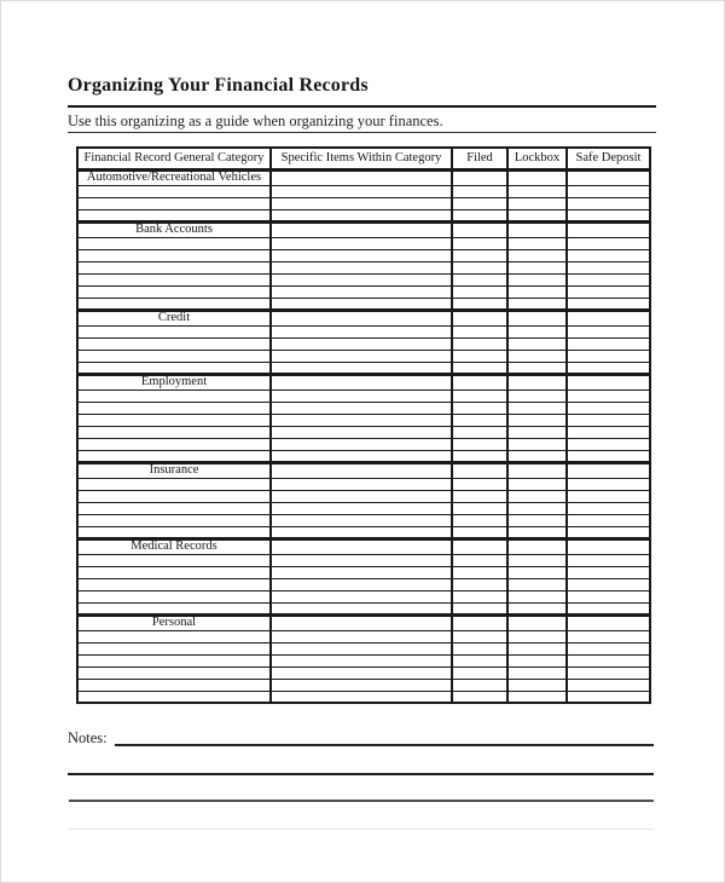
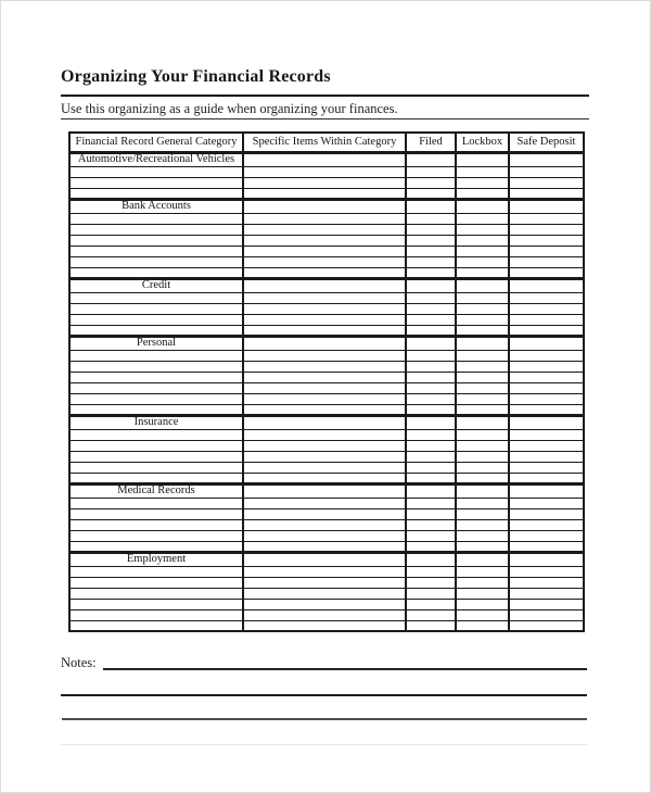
  Organizing Your Financial Records
  Use this organizing as a guide when organizing your finances.
  Financial Record General Category	Specific Items Within Category	Filed	Lockbox	Safe Deposit
  Automotive/Recreational Vehicles
  Bank Accounts
  Credit
- Employment
+ Personal
  Insurance
  Medical Records
- Personal
+ Employment
  Notes:
